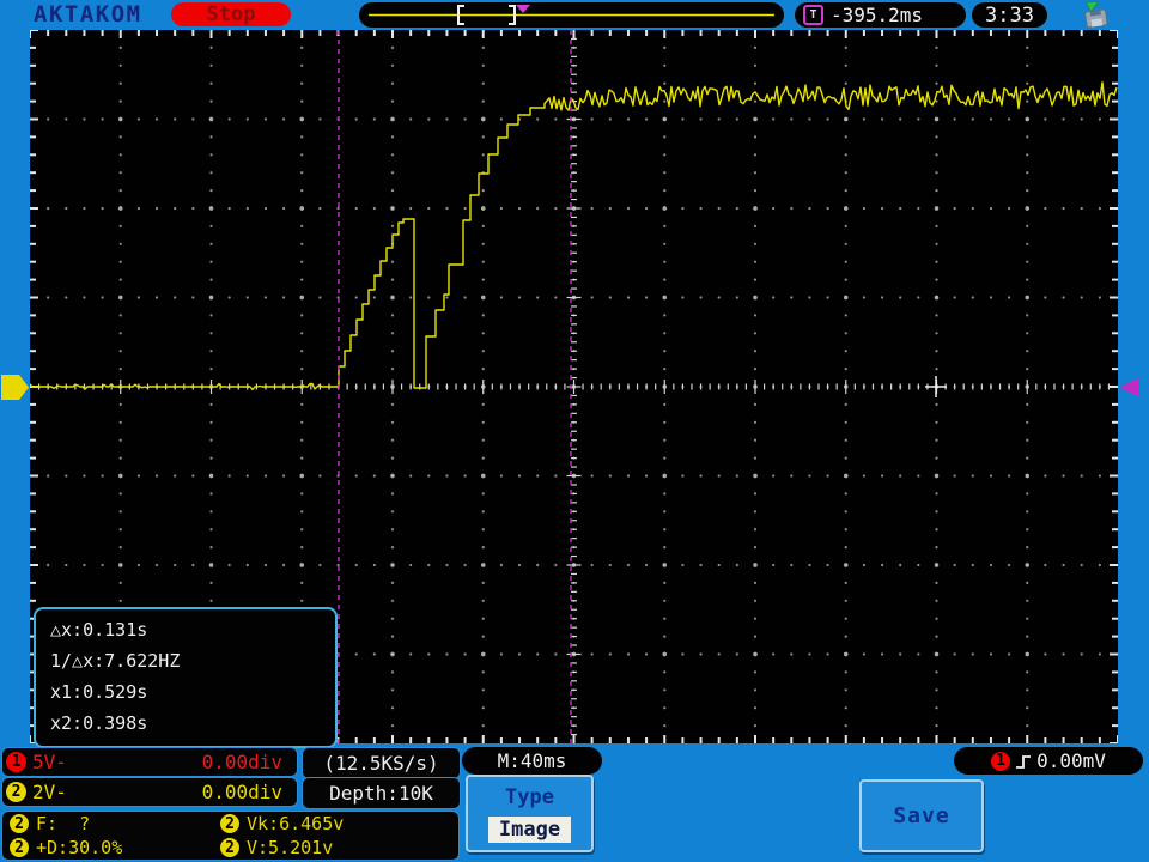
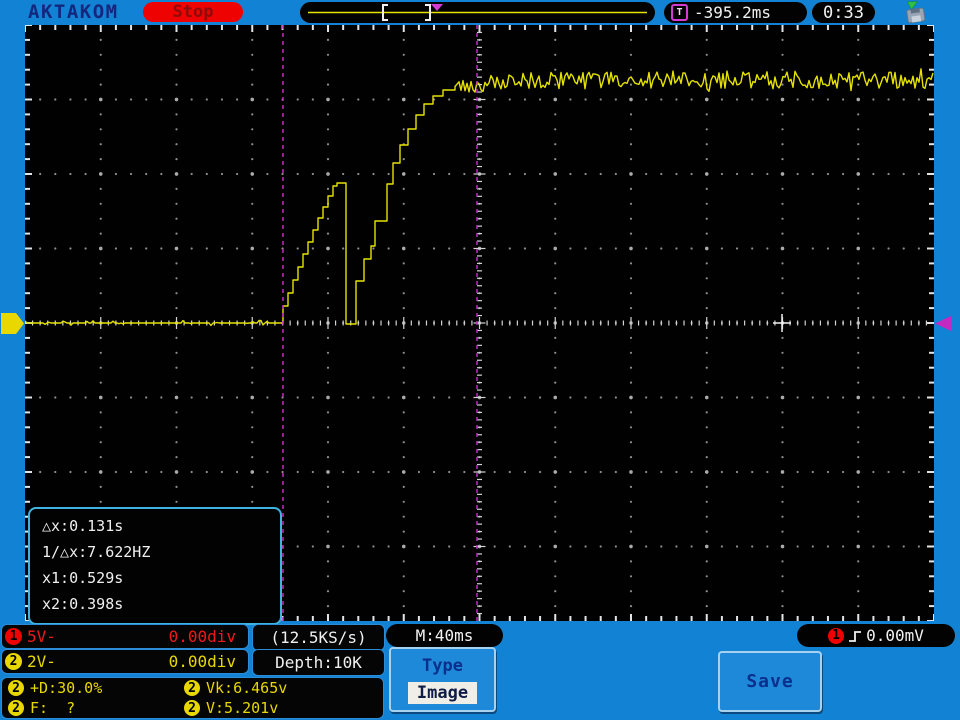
  AKTAKOM
  Stop
  T
  -395.2ms
- 3:33
+ 0:33
  △x:0.131s
  1/△x:7.622HZ
  x1:0.529s
  x2:0.398s
  1
  5V-
  0.00div
  2
  2V-
  0.00div
  (12.5KS/s)
  Depth:10K
  M:40ms
  1
  0.00mV
  2
- F: ?
+ +D:30.0%
  2
  Vk:6.465v
  2
- +D:30.0%
+ F: ?
  2
  V:5.201v
  Type
  Image
  Save
